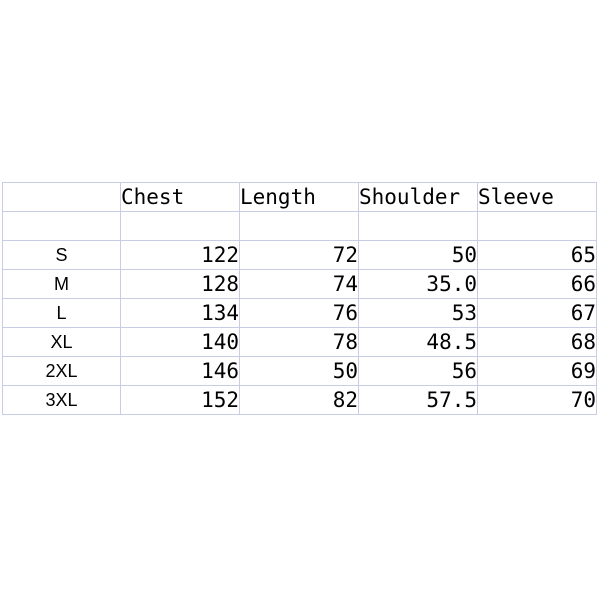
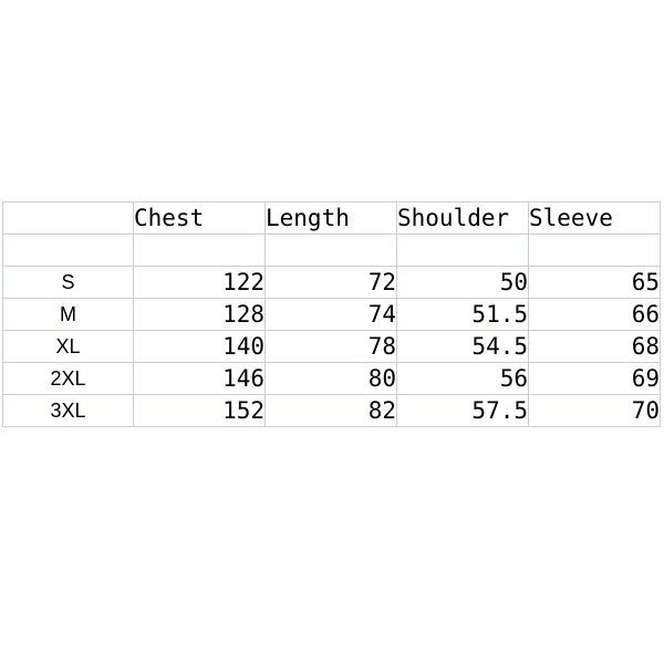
  	Chest	Length	Shoulder	Sleeve
  S	122	72	50	65
- M	128	74	35.0	66
+ M	128	74	51.5	66
- L	134	76	53	67
- XL	140	78	48.5	68
+ XL	140	78	54.5	68
- 2XL	146	50	56	69
+ 2XL	146	80	56	69
  3XL	152	82	57.5	70
